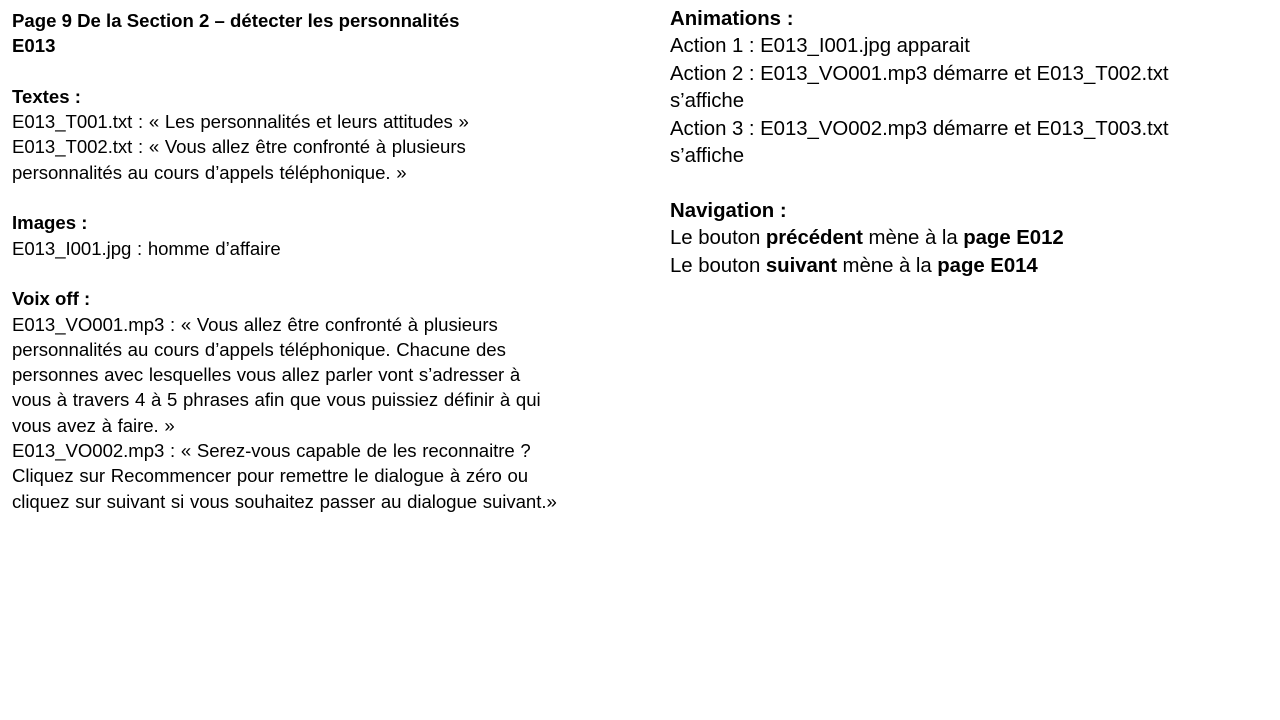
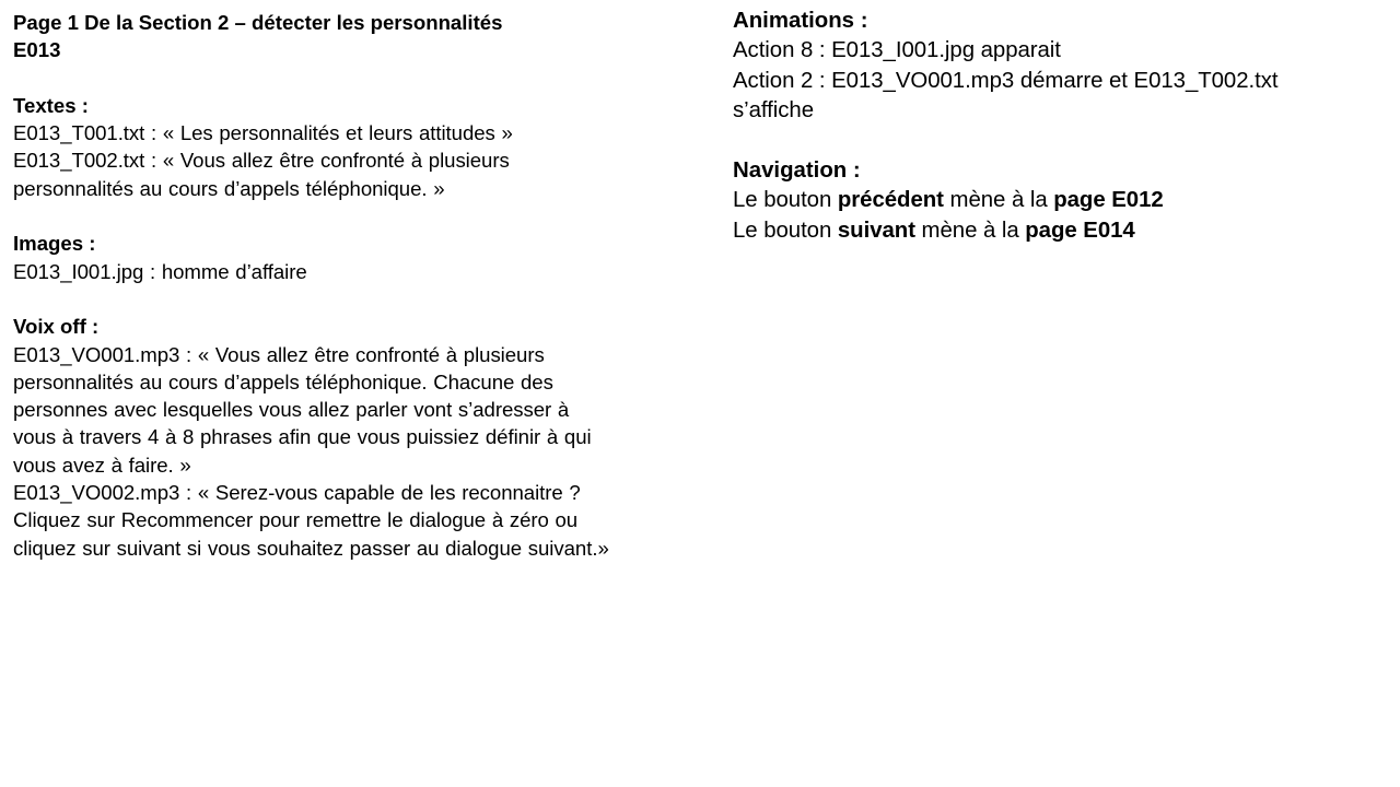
- Page 9 De la Section 2 – détecter les personnalités
+ Page 1 De la Section 2 – détecter les personnalités
  E013
  Textes :
  E013_T001.txt : « Les personnalités et leurs attitudes »
  E013_T002.txt : « Vous allez être confronté à plusieurs personnalités au cours d’appels téléphonique. »
  Images :
  E013_I001.jpg : homme d’affaire
  Voix off :
- E013_VO001.mp3 : « Vous allez être confronté à plusieurs personnalités au cours d’appels téléphonique. Chacune des personnes avec lesquelles vous allez parler vont s’adresser à vous à travers 4 à 5 phrases afin que vous puissiez définir à qui vous avez à faire. »
+ E013_VO001.mp3 : « Vous allez être confronté à plusieurs personnalités au cours d’appels téléphonique. Chacune des personnes avec lesquelles vous allez parler vont s’adresser à vous à travers 4 à 8 phrases afin que vous puissiez définir à qui vous avez à faire. »
  E013_VO002.mp3 : « Serez-vous capable de les reconnaitre ? Cliquez sur Recommencer pour remettre le dialogue à zéro ou cliquez sur suivant si vous souhaitez passer au dialogue suivant.»
  Animations :
- Action 1 : E013_I001.jpg apparait
+ Action 8 : E013_I001.jpg apparait
  Action 2 : E013_VO001.mp3 démarre et E013_T002.txt s’affiche
- Action 3 : E013_VO002.mp3 démarre et E013_T003.txt s’affiche
  Navigation :
  Le bouton précédent mène à la page E012
  Le bouton suivant mène à la page E014
